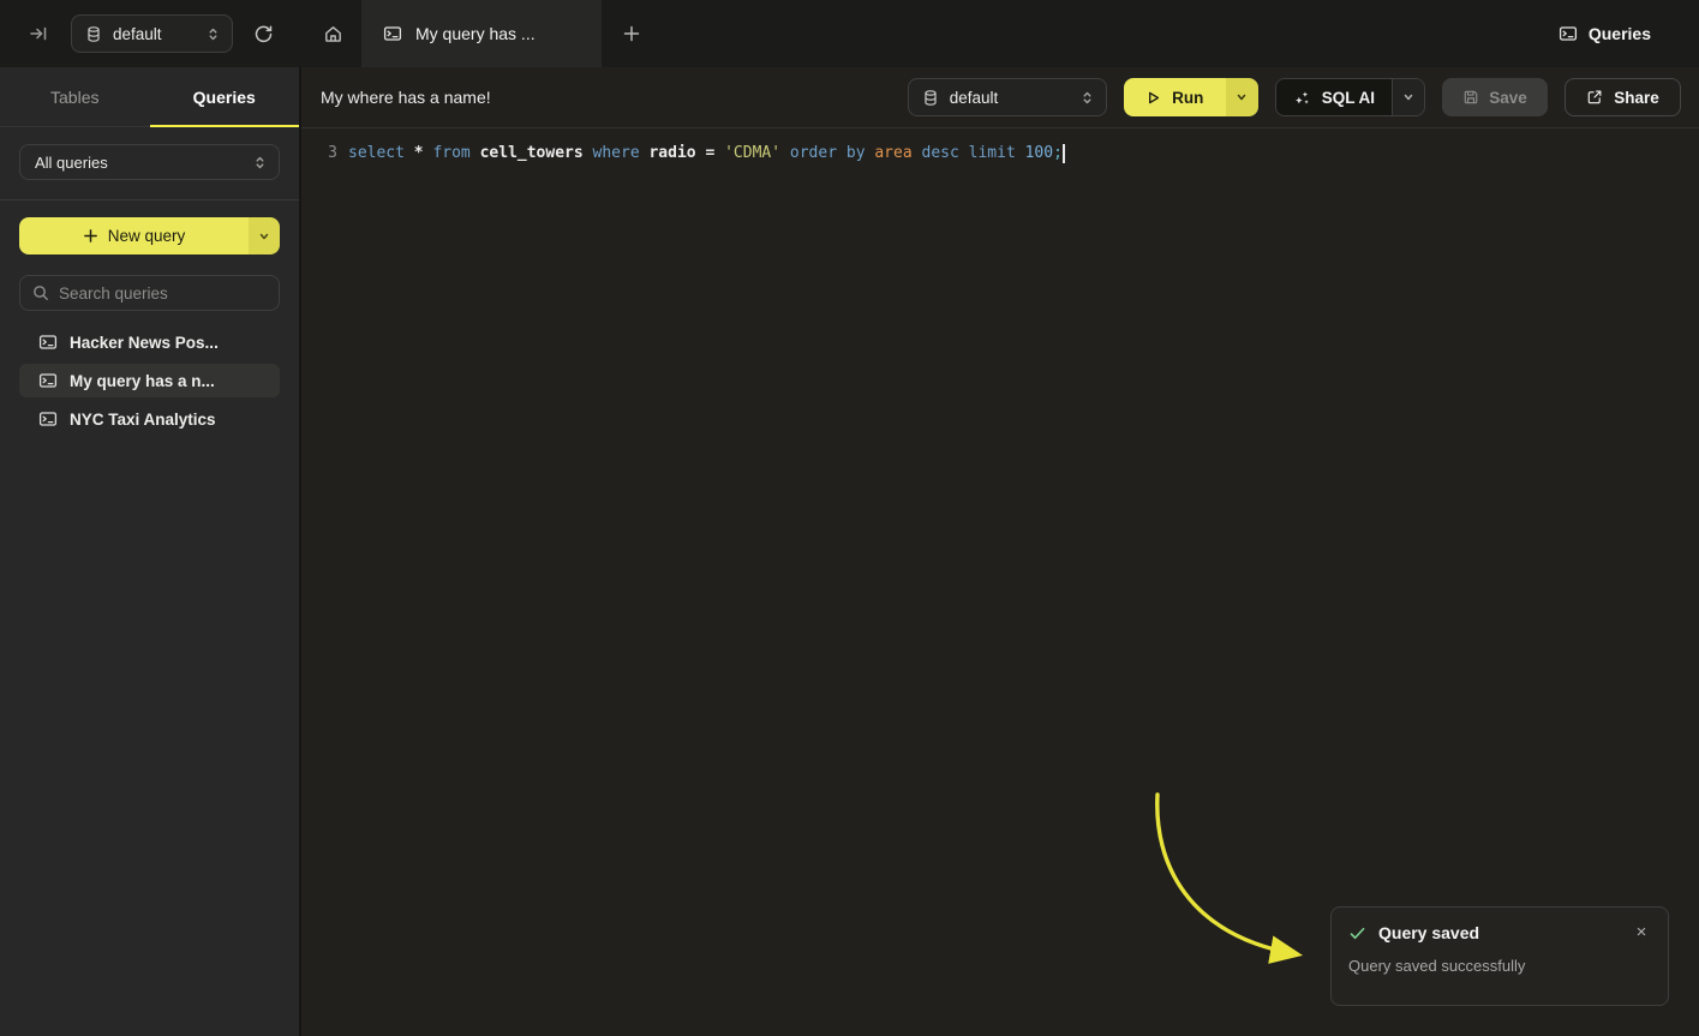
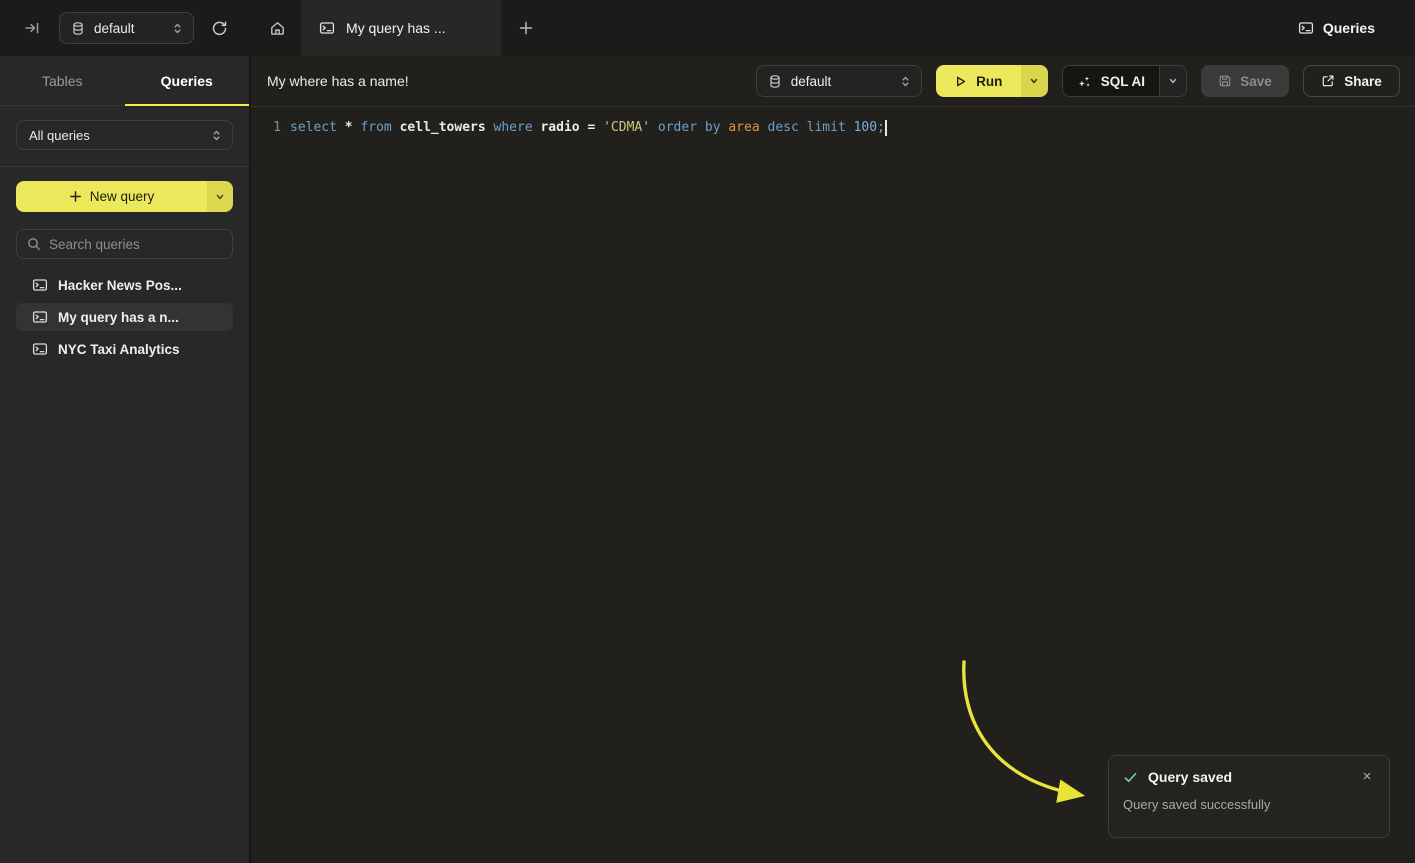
  default
  My query has ...
  Queries
  Tables
  Queries
  All queries
  New query
  Search queries
  Hacker News Pos...
  My query has a n...
  NYC Taxi Analytics
  My where has a name!
  default
  Run
  SQL AI
  Save
  Share
- 3
+ 1
  select * from cell_towers where radio = 'CDMA' order by area desc limit 100;
  Query saved
  ×
  Query saved successfully
